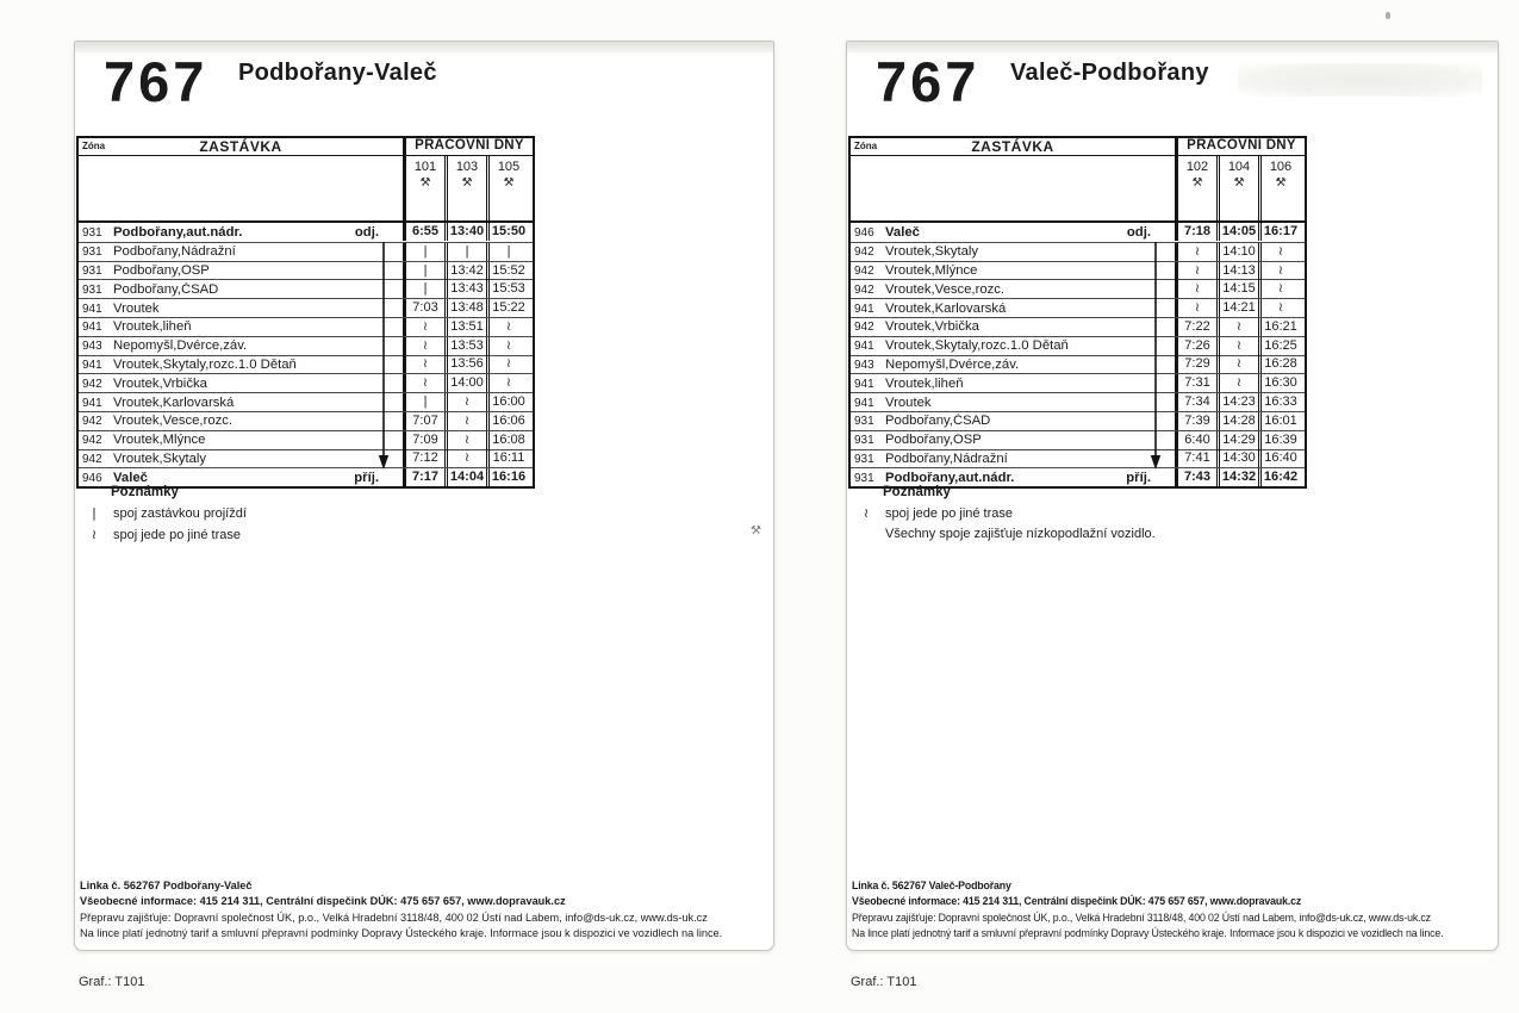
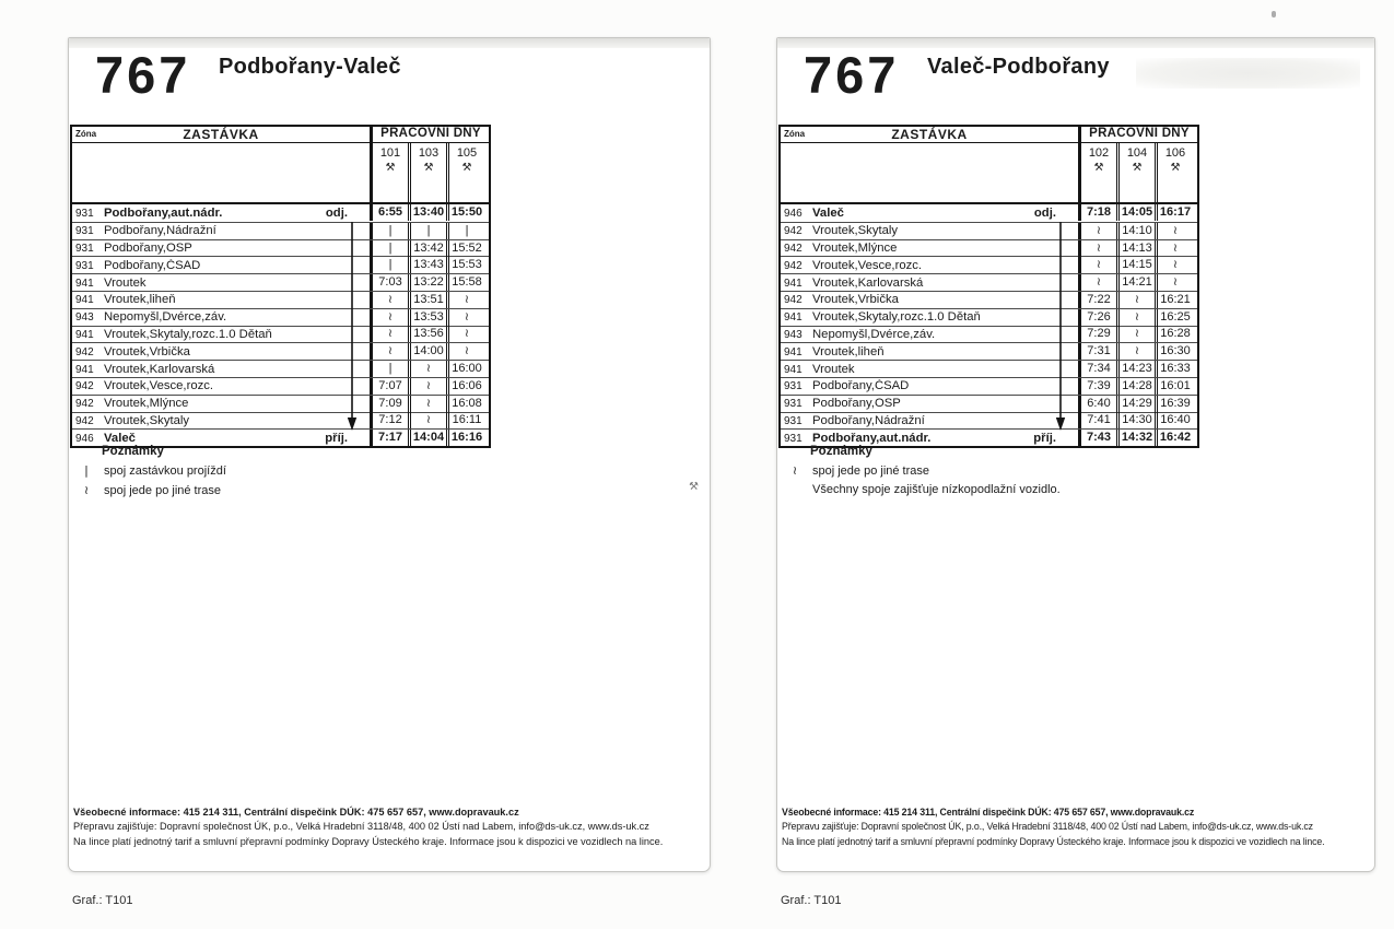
  767
  Podbořany-Valeč
  Zóna
  ZASTÁVKA
  PRACOVNÍ DNY
  101
  ⚒
  103
  ⚒
  105
  ⚒
  931
  Podbořany,aut.nádr.
  odj.
  6:55
  13:40
  15:50
  931
  Podbořany,Nádražní
  |
  |
  |
  931
  Podbořany,OSP
  |
  13:42
  15:52
  931
  Podbořany,ČSAD
  |
  13:43
  15:53
  941
  Vroutek
  7:03
- 13:48
+ 13:22
- 15:22
+ 15:58
  941
  Vroutek,liheň
  ≀
  13:51
  ≀
  943
  Nepomyšl,Dvérce,záv.
  ≀
  13:53
  ≀
  941
  Vroutek,Skytaly,rozc.1.0 Dětaň
  ≀
  13:56
  ≀
  942
  Vroutek,Vrbička
  ≀
  14:00
  ≀
  941
  Vroutek,Karlovarská
  |
  ≀
  16:00
  942
  Vroutek,Vesce,rozc.
  7:07
  ≀
  16:06
  942
  Vroutek,Mlýnce
  7:09
  ≀
  16:08
  942
  Vroutek,Skytaly
  7:12
  ≀
  16:11
  946
  Valeč
  příj.
  7:17
  14:04
  16:16
  Poznámky
- Linka č. 562767 Podbořany-Valeč
  Všeobecné informace: 415 214 311, Centrální dispečink DÚK: 475 657 657, www.dopravauk.cz
  Přepravu zajišťuje: Dopravní společnost ÚK, p.o., Velká Hradební 3118/48, 400 02 Ústí nad Labem, info@ds-uk.cz, www.ds-uk.cz
  Na lince platí jednotný tarif a smluvní přepravní podmínky Dopravy Ústeckého kraje. Informace jsou k dispozici ve vozidlech na lince.
  |
  spoj zastávkou projíždí
  ≀
  spoj jede po jiné trase
  Graf.: T101
  ⚒
  767
  Valeč-Podbořany
  Zóna
  ZASTÁVKA
  PRACOVNÍ DNY
  102
  ⚒
  104
  ⚒
  106
  ⚒
  946
  Valeč
  odj.
  7:18
  14:05
  16:17
  942
  Vroutek,Skytaly
  ≀
  14:10
  ≀
  942
  Vroutek,Mlýnce
  ≀
  14:13
  ≀
  942
  Vroutek,Vesce,rozc.
  ≀
  14:15
  ≀
  941
  Vroutek,Karlovarská
  ≀
  14:21
  ≀
  942
  Vroutek,Vrbička
  7:22
  ≀
  16:21
  941
  Vroutek,Skytaly,rozc.1.0 Dětaň
  7:26
  ≀
  16:25
  943
  Nepomyšl,Dvérce,záv.
  7:29
  ≀
  16:28
  941
  Vroutek,liheň
  7:31
  ≀
  16:30
  941
  Vroutek
  7:34
  14:23
  16:33
  931
  Podbořany,ČSAD
  7:39
  14:28
  16:01
  931
  Podbořany,OSP
  6:40
  14:29
  16:39
  931
  Podbořany,Nádražní
  7:41
  14:30
  16:40
  931
  Podbořany,aut.nádr.
  příj.
  7:43
  14:32
  16:42
  Poznámky
- Linka č. 562767 Valeč-Podbořany
  Všeobecné informace: 415 214 311, Centrální dispečink DÚK: 475 657 657, www.dopravauk.cz
  Přepravu zajišťuje: Dopravní společnost ÚK, p.o., Velká Hradební 3118/48, 400 02 Ústí nad Labem, info@ds-uk.cz, www.ds-uk.cz
  Na lince platí jednotný tarif a smluvní přepravní podmínky Dopravy Ústeckého kraje. Informace jsou k dispozici ve vozidlech na lince.
  ≀
  spoj jede po jiné trase
  Všechny spoje zajišťuje nízkopodlažní vozidlo.
  Graf.: T101
